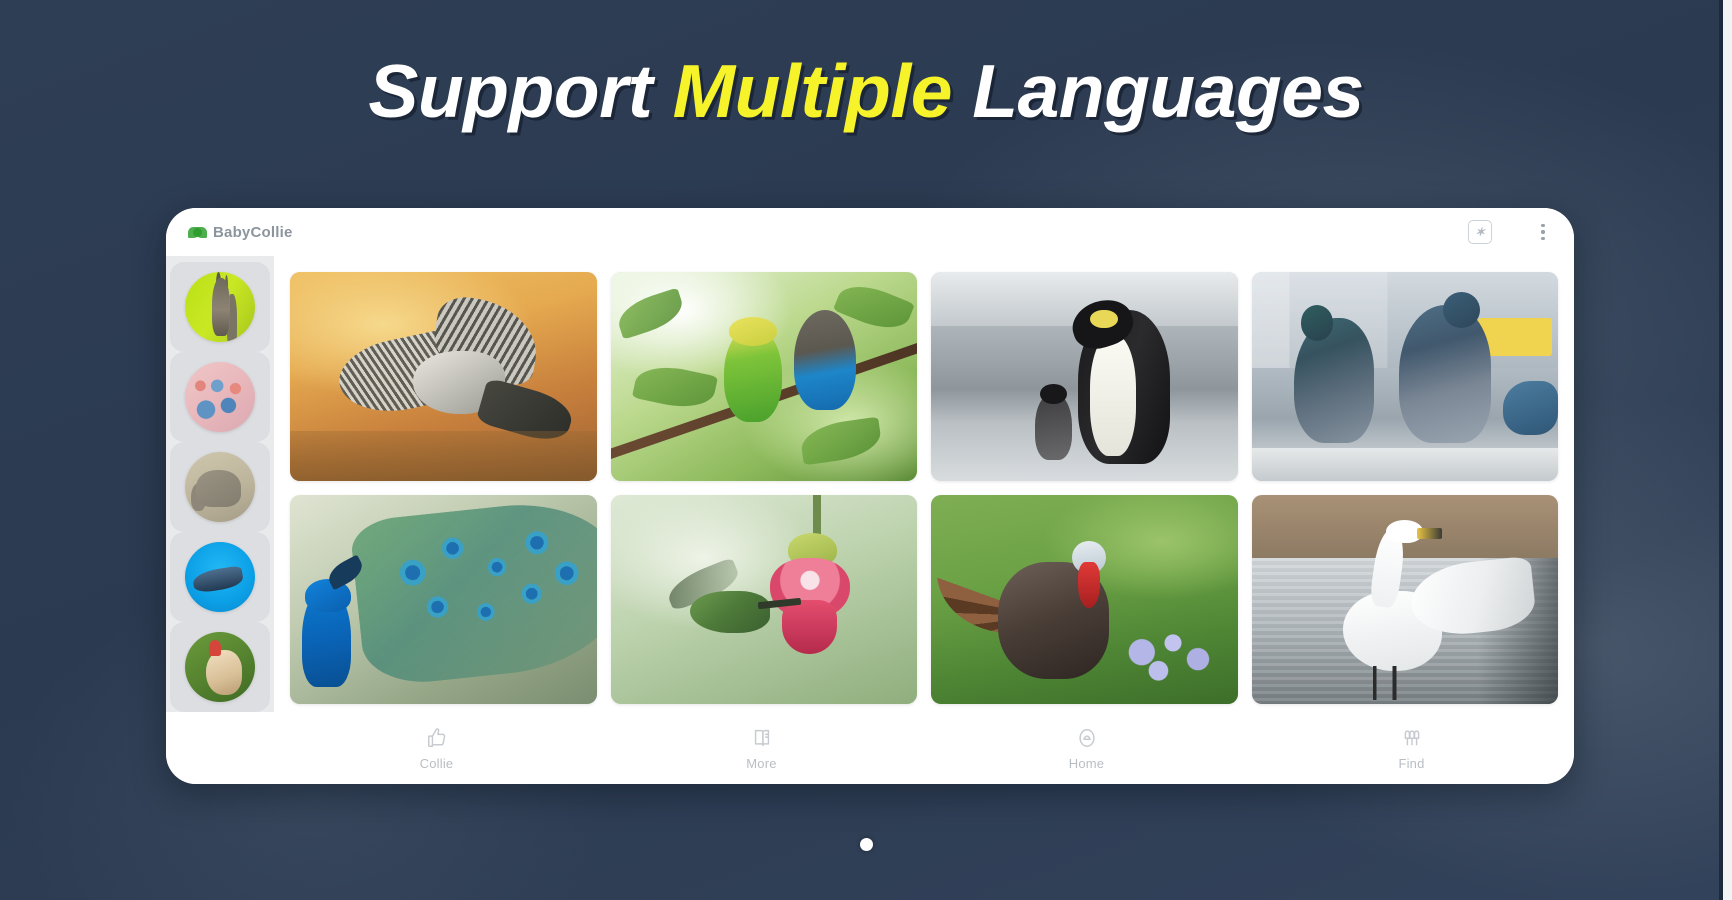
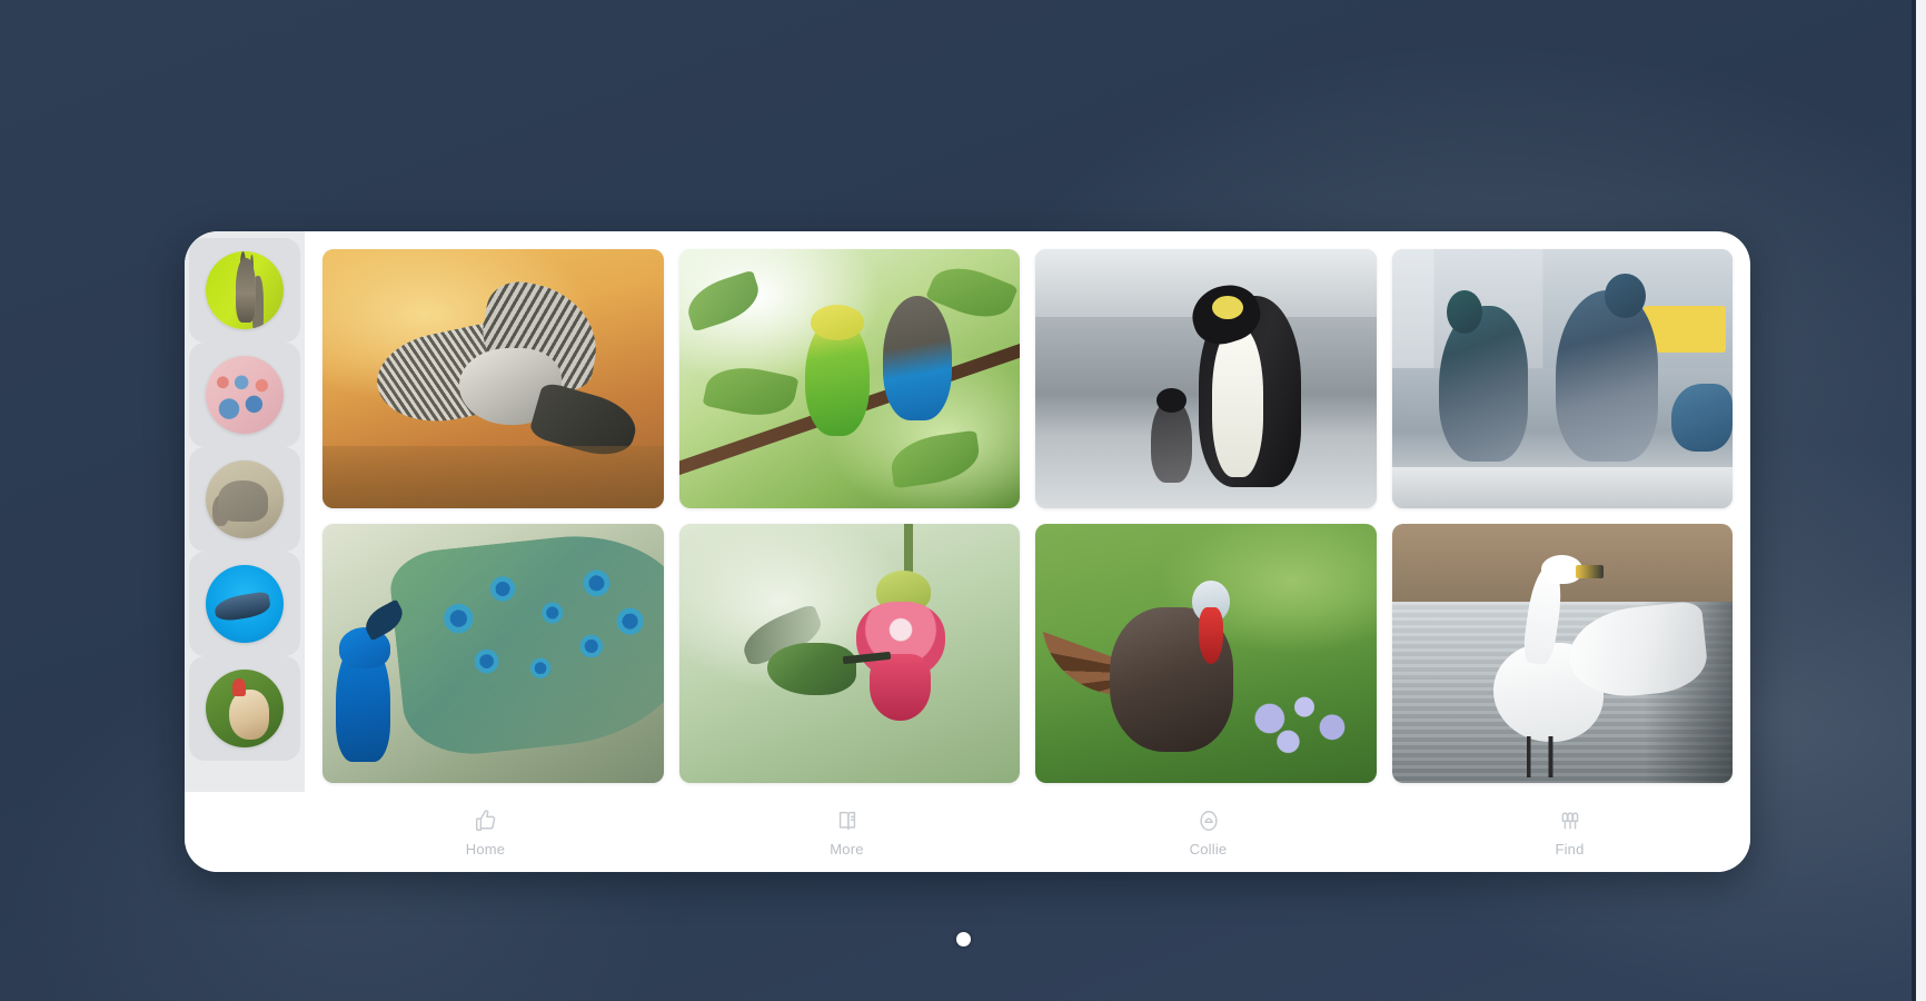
- Support Multiple Languages
- BabyCollie
- ✶
- Collie
+ Home
  More
- Home
+ Collie
  Find
